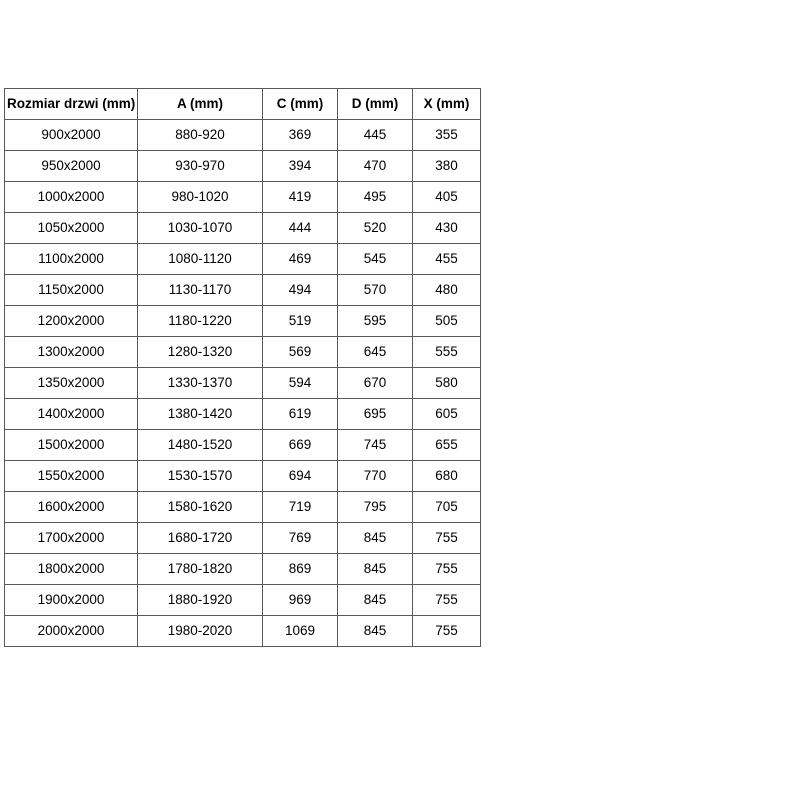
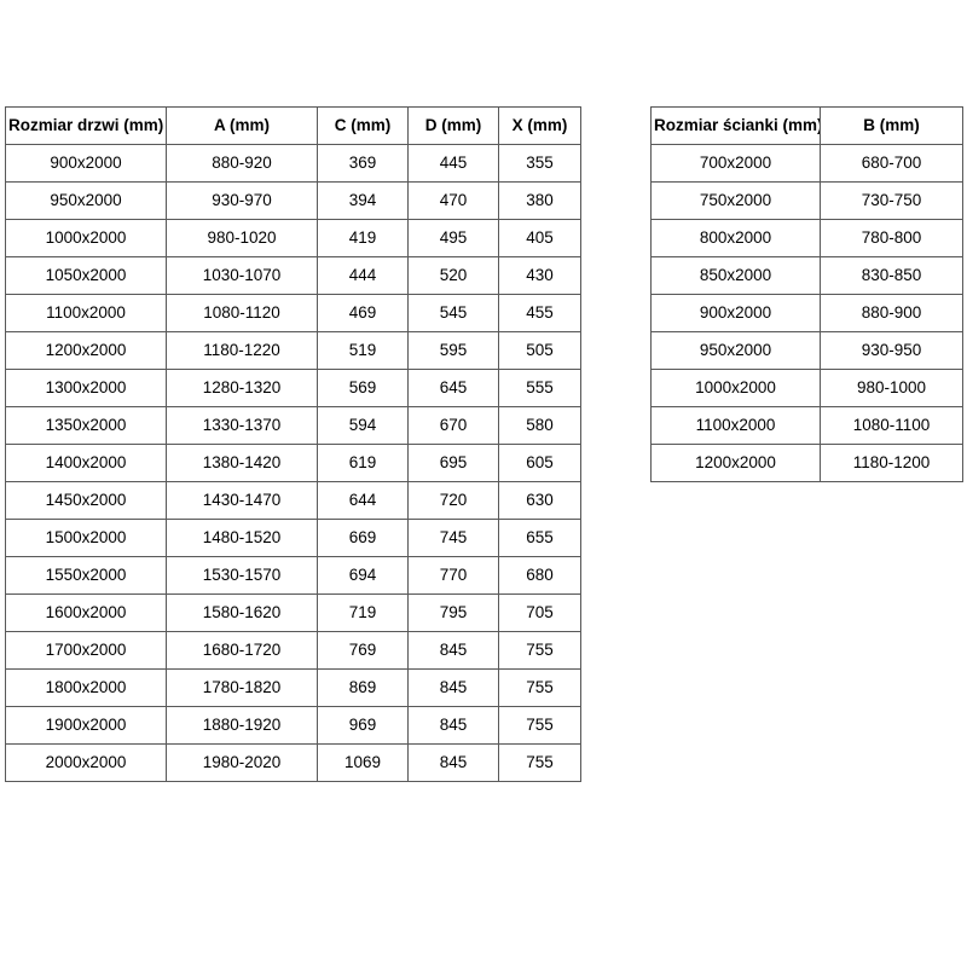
  Rozmiar drzwi (mm)	A (mm)	C (mm)	D (mm)	X (mm)
  900x2000	880-920	369	445	355
  950x2000	930-970	394	470	380
  1000x2000	980-1020	419	495	405
  1050x2000	1030-1070	444	520	430
  1100x2000	1080-1120	469	545	455
- 1150x2000	1130-1170	494	570	480
  1200x2000	1180-1220	519	595	505
  1300x2000	1280-1320	569	645	555
  1350x2000	1330-1370	594	670	580
  1400x2000	1380-1420	619	695	605
+ 1450x2000	1430-1470	644	720	630
  1500x2000	1480-1520	669	745	655
  1550x2000	1530-1570	694	770	680
  1600x2000	1580-1620	719	795	705
  1700x2000	1680-1720	769	845	755
  1800x2000	1780-1820	869	845	755
  1900x2000	1880-1920	969	845	755
  2000x2000	1980-2020	1069	845	755
+ Rozmiar ścianki (mm)	B (mm)
+ 700x2000	680-700
+ 750x2000	730-750
+ 800x2000	780-800
+ 850x2000	830-850
+ 900x2000	880-900
+ 950x2000	930-950
+ 1000x2000	980-1000
+ 1100x2000	1080-1100
+ 1200x2000	1180-1200
